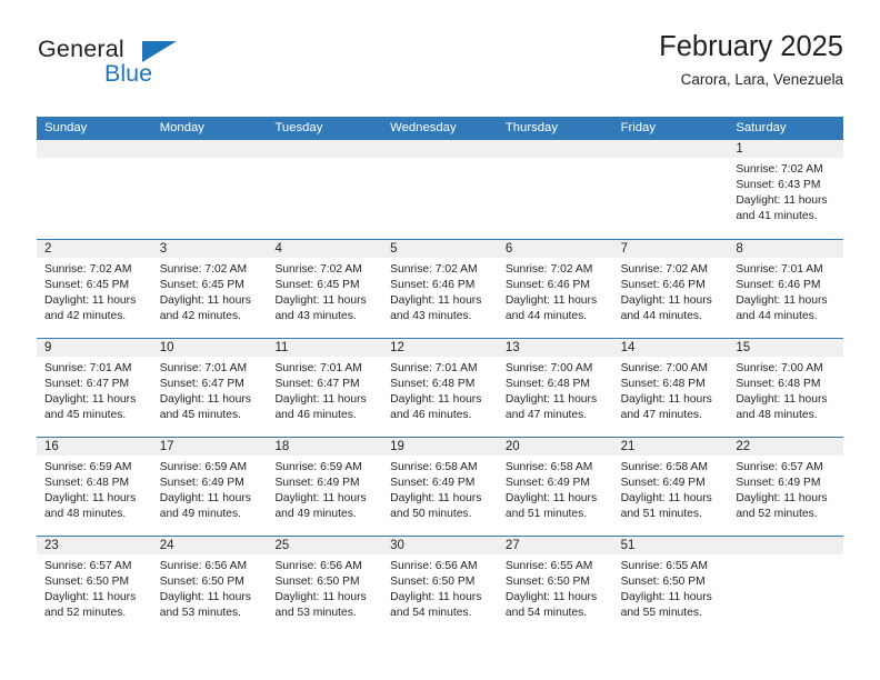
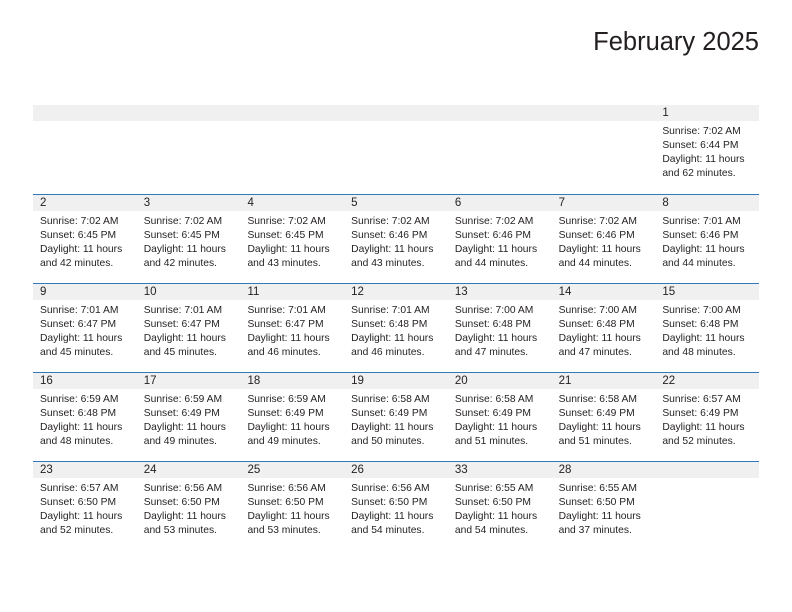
- General
- Blue
  February 2025
- Carora, Lara, Venezuela
- Sunday
- Monday
- Tuesday
- Wednesday
- Thursday
- Friday
- Saturday
  1
  Sunrise: 7:02 AM
- Sunset: 6:43 PM
+ Sunset: 6:44 PM
  Daylight: 11 hours
- and 41 minutes.
+ and 62 minutes.
  2
  Sunrise: 7:02 AM
  Sunset: 6:45 PM
  Daylight: 11 hours
  and 42 minutes.
  3
  Sunrise: 7:02 AM
  Sunset: 6:45 PM
  Daylight: 11 hours
  and 42 minutes.
  4
  Sunrise: 7:02 AM
  Sunset: 6:45 PM
  Daylight: 11 hours
  and 43 minutes.
  5
  Sunrise: 7:02 AM
  Sunset: 6:46 PM
  Daylight: 11 hours
  and 43 minutes.
  6
  Sunrise: 7:02 AM
  Sunset: 6:46 PM
  Daylight: 11 hours
  and 44 minutes.
  7
  Sunrise: 7:02 AM
  Sunset: 6:46 PM
  Daylight: 11 hours
  and 44 minutes.
  8
  Sunrise: 7:01 AM
  Sunset: 6:46 PM
  Daylight: 11 hours
  and 44 minutes.
  9
  Sunrise: 7:01 AM
  Sunset: 6:47 PM
  Daylight: 11 hours
  and 45 minutes.
  10
  Sunrise: 7:01 AM
  Sunset: 6:47 PM
  Daylight: 11 hours
  and 45 minutes.
  11
  Sunrise: 7:01 AM
  Sunset: 6:47 PM
  Daylight: 11 hours
  and 46 minutes.
  12
  Sunrise: 7:01 AM
  Sunset: 6:48 PM
  Daylight: 11 hours
  and 46 minutes.
  13
  Sunrise: 7:00 AM
  Sunset: 6:48 PM
  Daylight: 11 hours
  and 47 minutes.
  14
  Sunrise: 7:00 AM
  Sunset: 6:48 PM
  Daylight: 11 hours
  and 47 minutes.
  15
  Sunrise: 7:00 AM
  Sunset: 6:48 PM
  Daylight: 11 hours
  and 48 minutes.
  16
  Sunrise: 6:59 AM
  Sunset: 6:48 PM
  Daylight: 11 hours
  and 48 minutes.
  17
  Sunrise: 6:59 AM
  Sunset: 6:49 PM
  Daylight: 11 hours
  and 49 minutes.
  18
  Sunrise: 6:59 AM
  Sunset: 6:49 PM
  Daylight: 11 hours
  and 49 minutes.
  19
  Sunrise: 6:58 AM
  Sunset: 6:49 PM
  Daylight: 11 hours
  and 50 minutes.
  20
  Sunrise: 6:58 AM
  Sunset: 6:49 PM
  Daylight: 11 hours
  and 51 minutes.
  21
  Sunrise: 6:58 AM
  Sunset: 6:49 PM
  Daylight: 11 hours
  and 51 minutes.
  22
  Sunrise: 6:57 AM
  Sunset: 6:49 PM
  Daylight: 11 hours
  and 52 minutes.
  23
  Sunrise: 6:57 AM
  Sunset: 6:50 PM
  Daylight: 11 hours
  and 52 minutes.
  24
  Sunrise: 6:56 AM
  Sunset: 6:50 PM
  Daylight: 11 hours
  and 53 minutes.
  25
  Sunrise: 6:56 AM
  Sunset: 6:50 PM
  Daylight: 11 hours
  and 53 minutes.
- 30
+ 26
  Sunrise: 6:56 AM
  Sunset: 6:50 PM
  Daylight: 11 hours
  and 54 minutes.
- 27
+ 33
  Sunrise: 6:55 AM
  Sunset: 6:50 PM
  Daylight: 11 hours
  and 54 minutes.
- 51
+ 28
  Sunrise: 6:55 AM
  Sunset: 6:50 PM
  Daylight: 11 hours
- and 55 minutes.
+ and 37 minutes.
